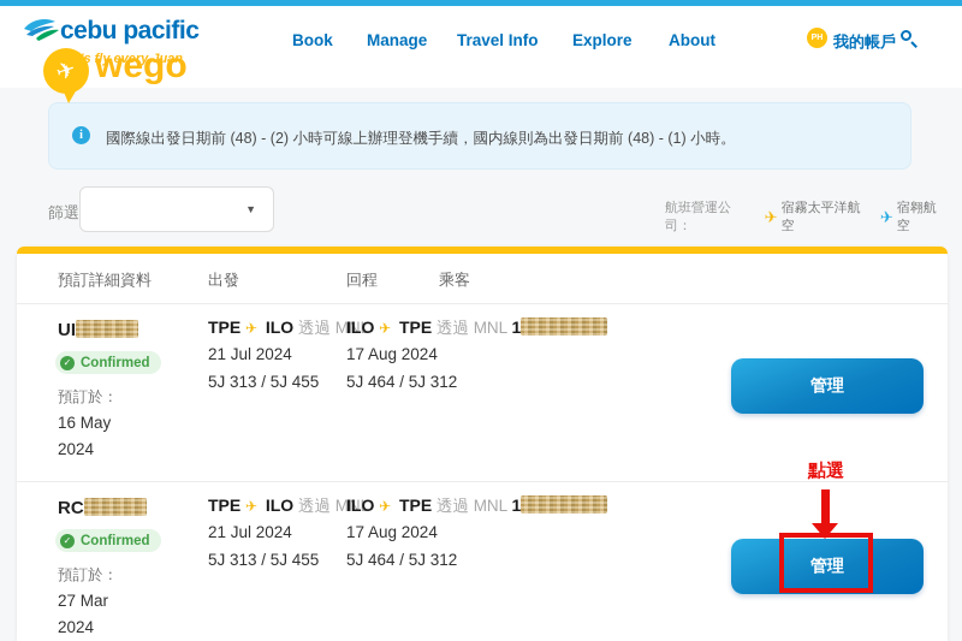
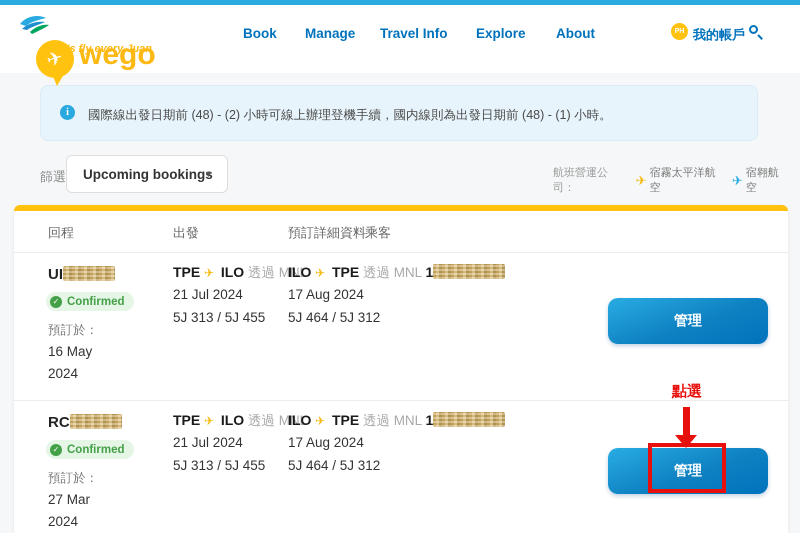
- cebu pacific
  s fly every Juan
  wego
  Book
  Manage
  Travel Info
  Explore
  About
  我的帳戶
  i
  國際線出發日期前 (48) - (2) 小時可線上辦理登機手續，國内線則為出發日期前 (48) - (1) 小時。
  篩選
+ Upcoming bookings
  ▼
  航班營運公司：
  ✈
  宿霧太平洋航空
  ✈
  宿翱航空
- 預訂詳細資料
+ 回程
  出發
- 回程
+ 預訂詳細資料
  乘客
  UI
  ✓
  Confirmed
  預訂於：
  16 May
  2024
  TPE ✈ ILO 透過 MNL
  21 Jul 2024
  5J 313 / 5J 455
  ILO ✈ TPE 透過 MNL 1
  17 Aug 2024
  5J 464 / 5J 312
  管理
  RC
  ✓
  Confirmed
  預訂於：
  27 Mar
  2024
  TPE ✈ ILO 透過 MNL
  21 Jul 2024
  5J 313 / 5J 455
  ILO ✈ TPE 透過 MNL 1
  17 Aug 2024
  5J 464 / 5J 312
  管理
  點選
